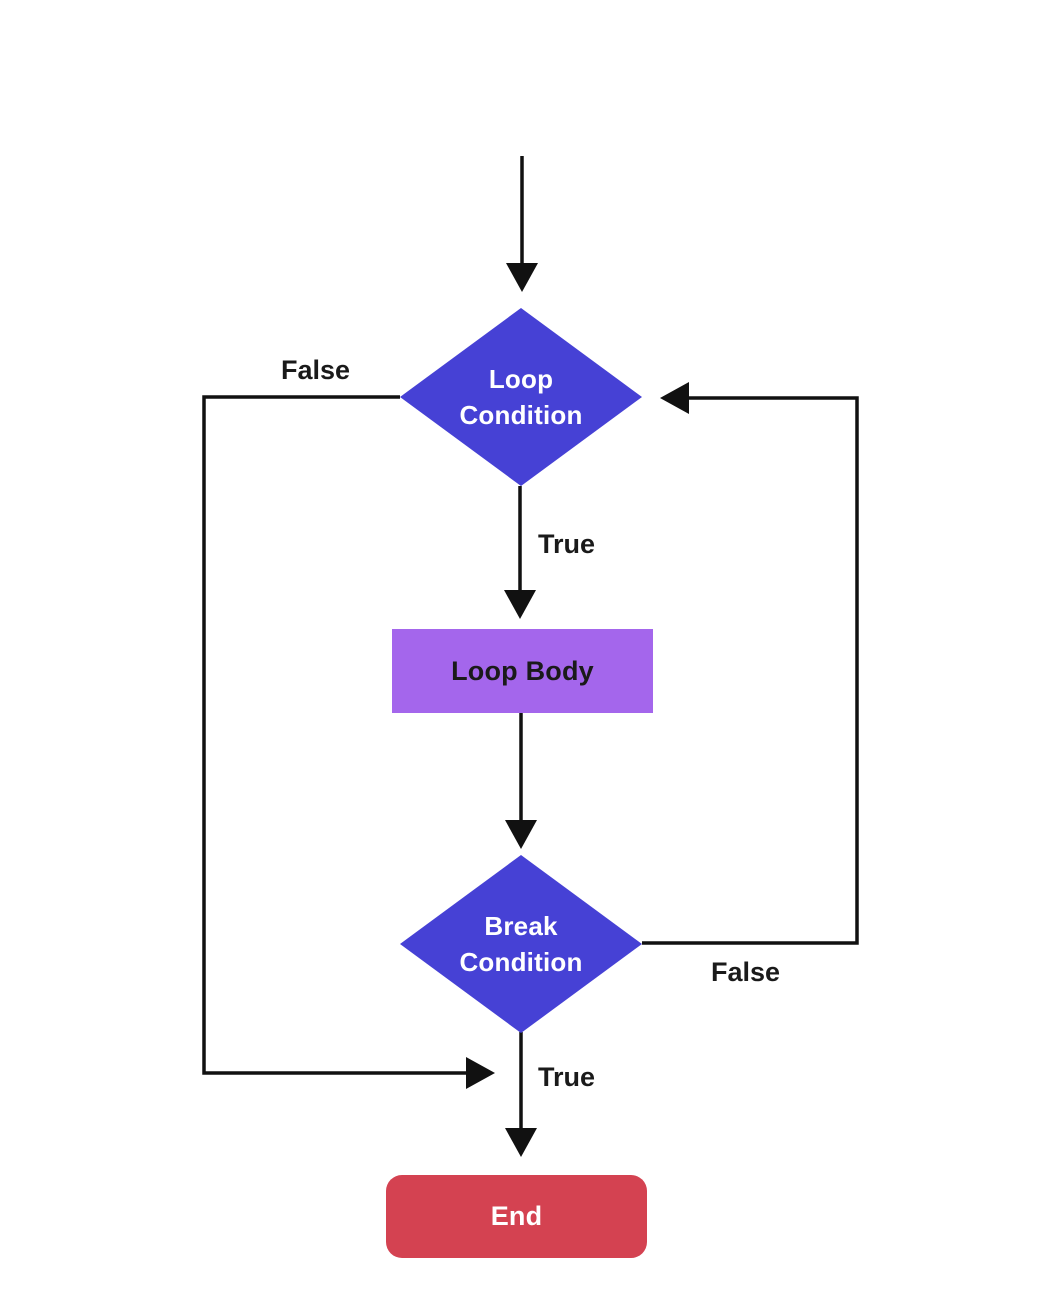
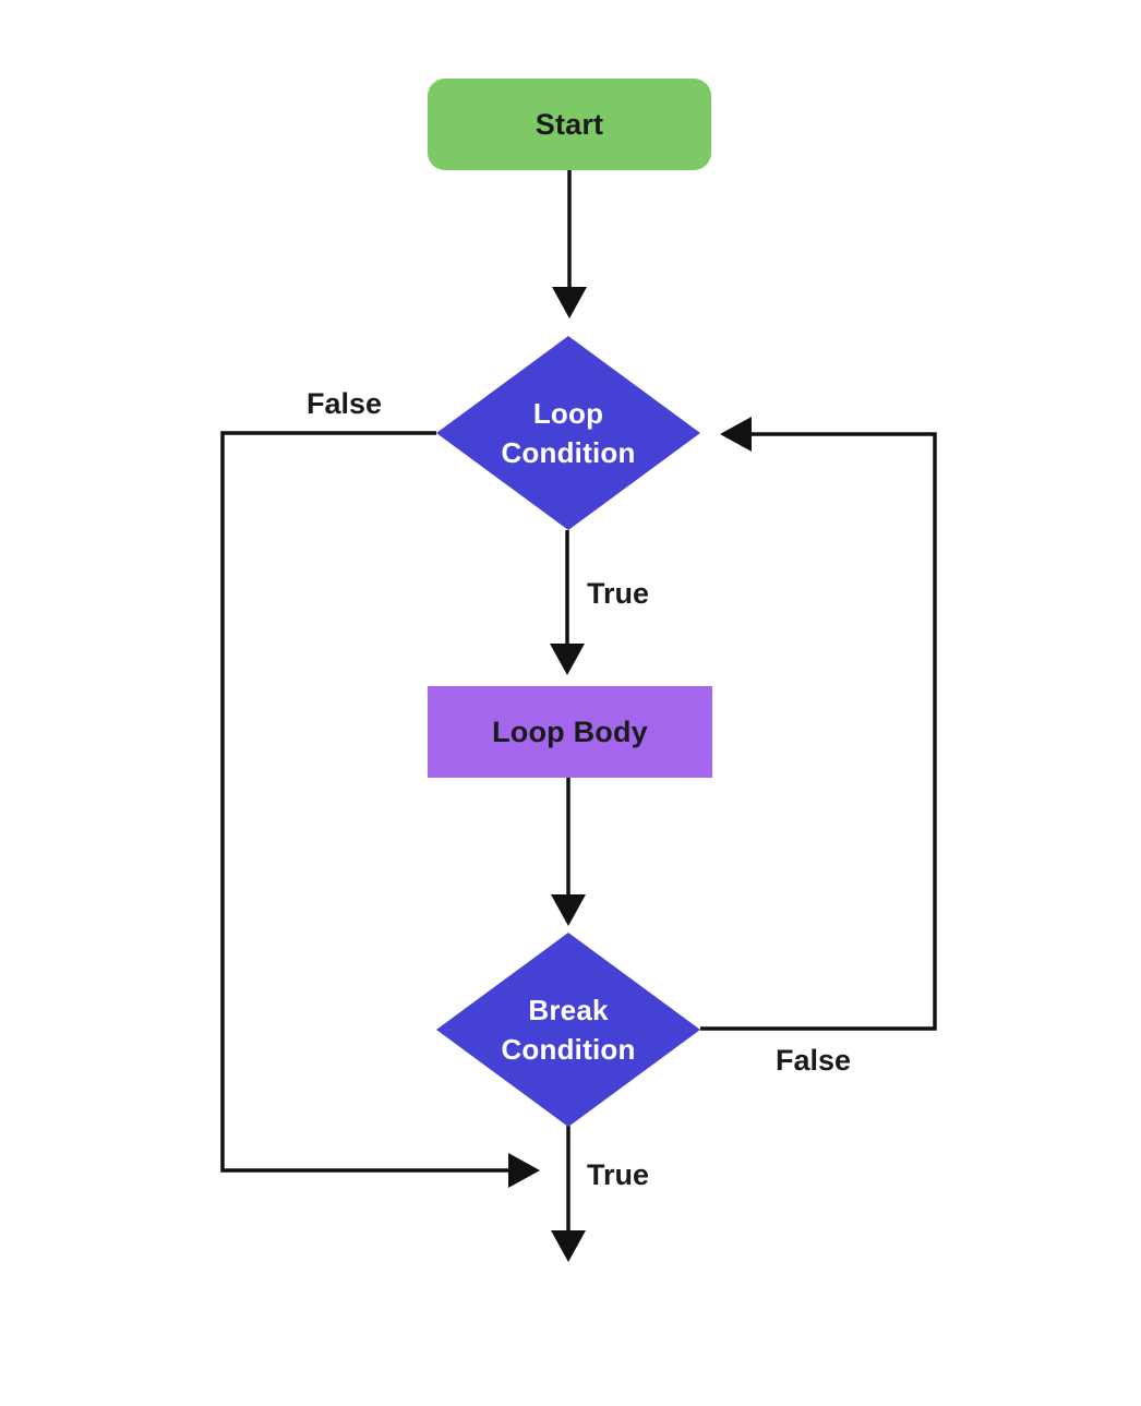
+ Start
  Loop Condition
  Loop Body
  Break Condition
- End
  False
  True
  False
  True
